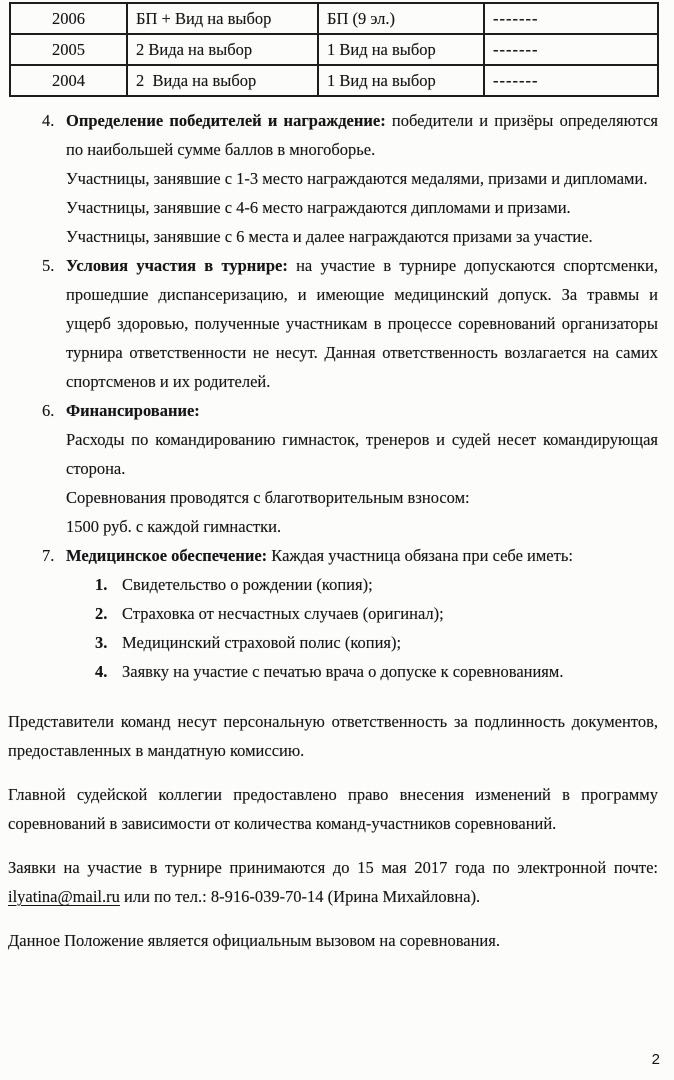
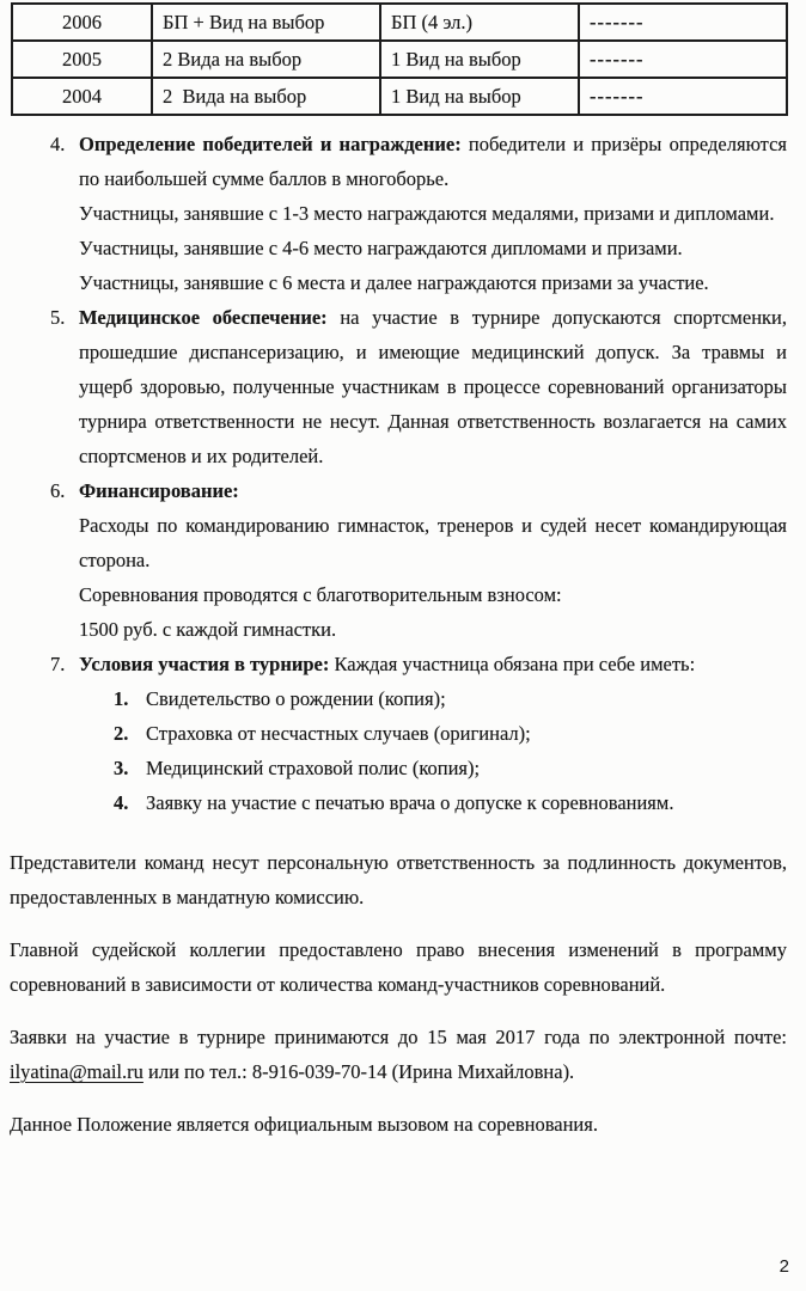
- 2006	БП + Вид на выбор	БП (9 эл.)	-------
+ 2006	БП + Вид на выбор	БП (4 эл.)	-------
  2005	2 Вида на выбор	1 Вид на выбор	-------
  2004	2 Вида на выбор	1 Вид на выбор	-------
  4.
  Определение победителей и награждение: победители и призёры определяются по наибольшей сумме баллов в многоборье.
  Участницы, занявшие с 1-3 место награждаются медалями, призами и дипломами.
  Участницы, занявшие с 4-6 место награждаются дипломами и призами.
  Участницы, занявшие с 6 места и далее награждаются призами за участие.
  5.
- Условия участия в турнире: на участие в турнире допускаются спортсменки, прошедшие диспансеризацию, и имеющие медицинский допуск. За травмы и ущерб здоровью, полученные участникам в процессе соревнований организаторы турнира ответственности не несут. Данная ответственность возлагается на самих спортсменов и их родителей.
+ Медицинское обеспечение: на участие в турнире допускаются спортсменки, прошедшие диспансеризацию, и имеющие медицинский допуск. За травмы и ущерб здоровью, полученные участникам в процессе соревнований организаторы турнира ответственности не несут. Данная ответственность возлагается на самих спортсменов и их родителей.
  6.
  Финансирование:
  Расходы по командированию гимнасток, тренеров и судей несет командирующая сторона.
  Соревнования проводятся с благотворительным взносом:
  1500 руб. с каждой гимнастки.
  7.
- Медицинское обеспечение: Каждая участница обязана при себе иметь:
+ Условия участия в турнире: Каждая участница обязана при себе иметь:
  1.
  Свидетельство о рождении (копия);
  2.
  Страховка от несчастных случаев (оригинал);
  3.
  Медицинский страховой полис (копия);
  4.
  Заявку на участие с печатью врача о допуске к соревнованиям.
  Представители команд несут персональную ответственность за подлинность документов, предоставленных в мандатную комиссию.
  Главной судейской коллегии предоставлено право внесения изменений в программу соревнований в зависимости от количества команд-участников соревнований.
  Заявки на участие в турнире принимаются до 15 мая 2017 года по электронной почте: ilyatina@mail.ru или по тел.: 8-916-039-70-14 (Ирина Михайловна).
  Данное Положение является официальным вызовом на соревнования.
  2
